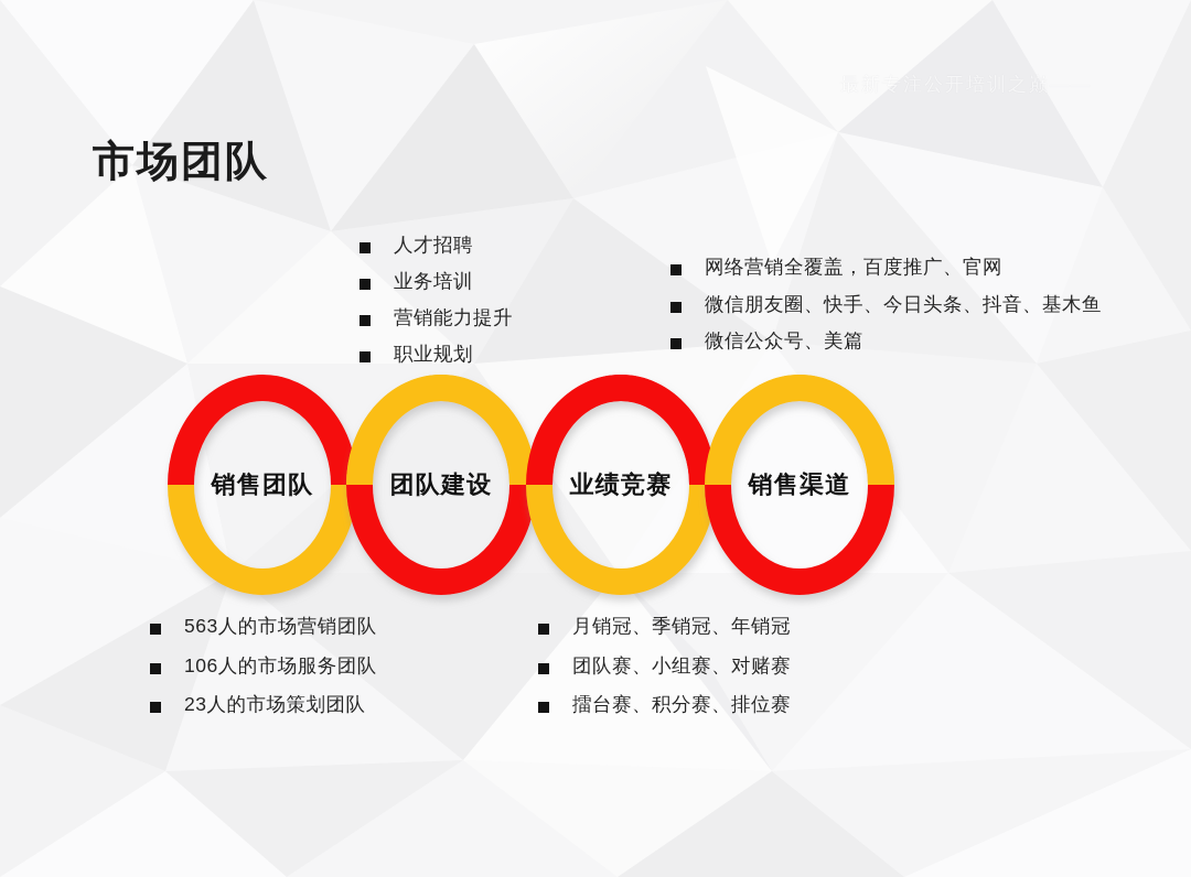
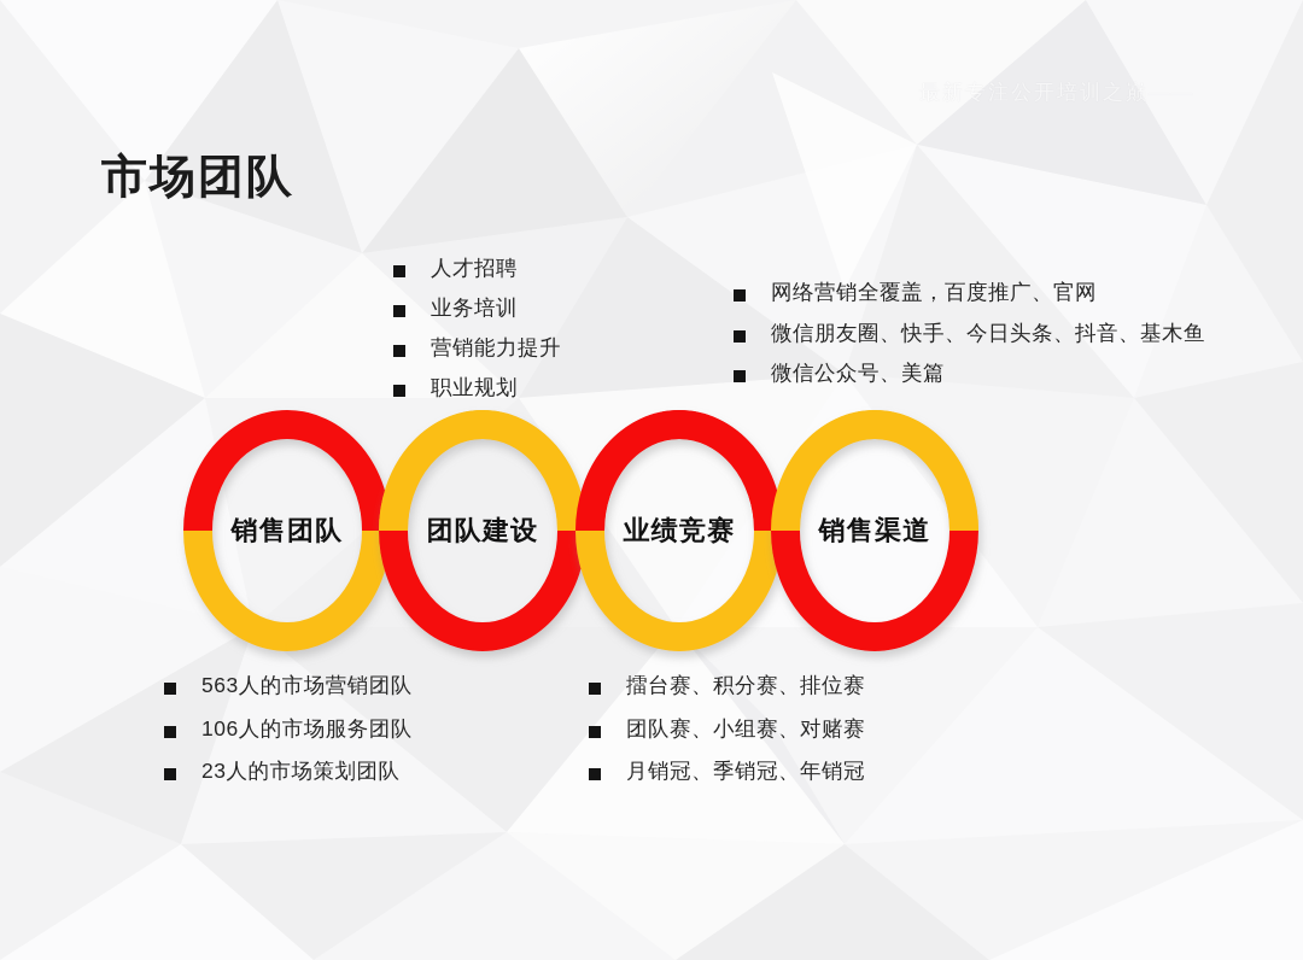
  市场团队
  人才招聘
  业务培训
  营销能力提升
  职业规划
  网络营销全覆盖，百度推广、官网
  微信朋友圈、快手、今日头条、抖音、基木鱼
  微信公众号、美篇
  销售团队
  团队建设
  业绩竞赛
  销售渠道
  563人的市场营销团队
  106人的市场服务团队
  23人的市场策划团队
- 月销冠、季销冠、年销冠
+ 擂台赛、积分赛、排位赛
  团队赛、小组赛、对赌赛
- 擂台赛、积分赛、排位赛
+ 月销冠、季销冠、年销冠
